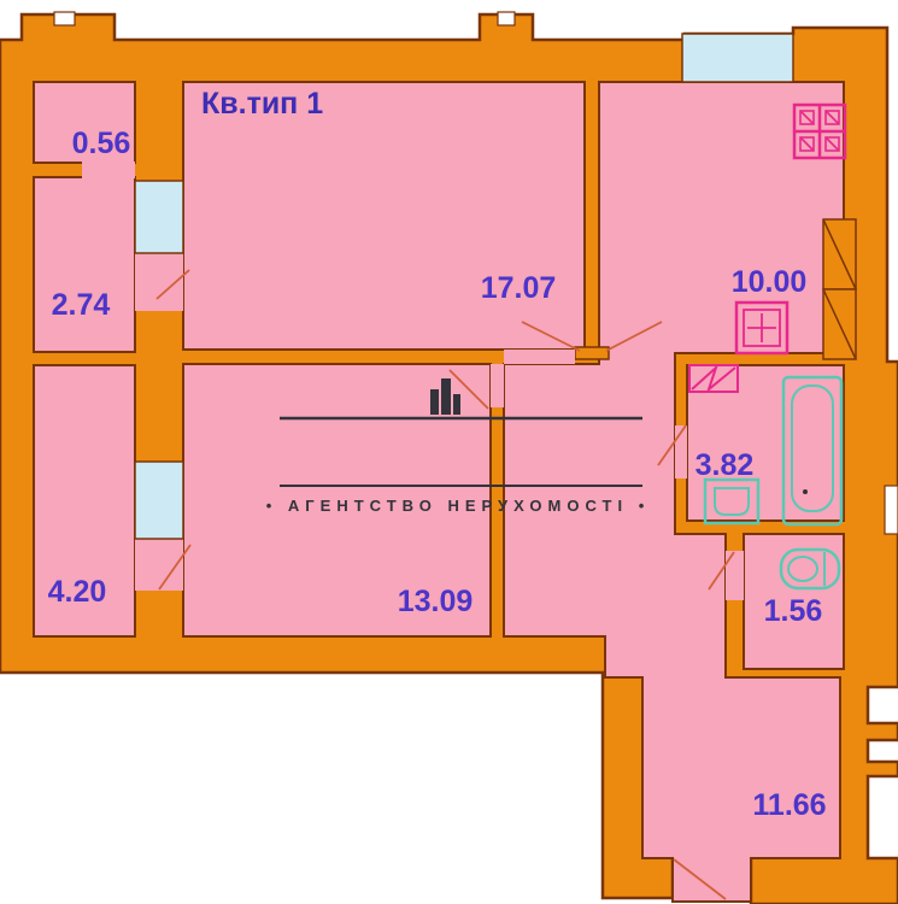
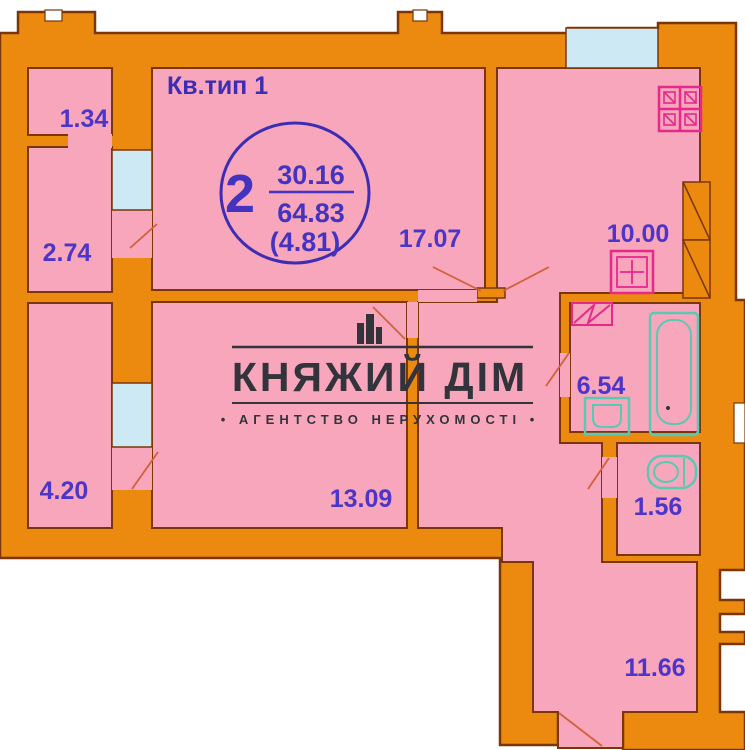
+ КНЯЖИЙ ДІМ
  • АГЕНТСТВО НЕРУХОМОСТІ •
  Кв.тип 1
- 0.56
+ 1.34
  2.74
  4.20
  17.07
  13.09
  10.00
- 3.82
+ 6.54
  1.56
  11.66
+ 2
+ 30.16
+ 64.83
+ (4.81)
